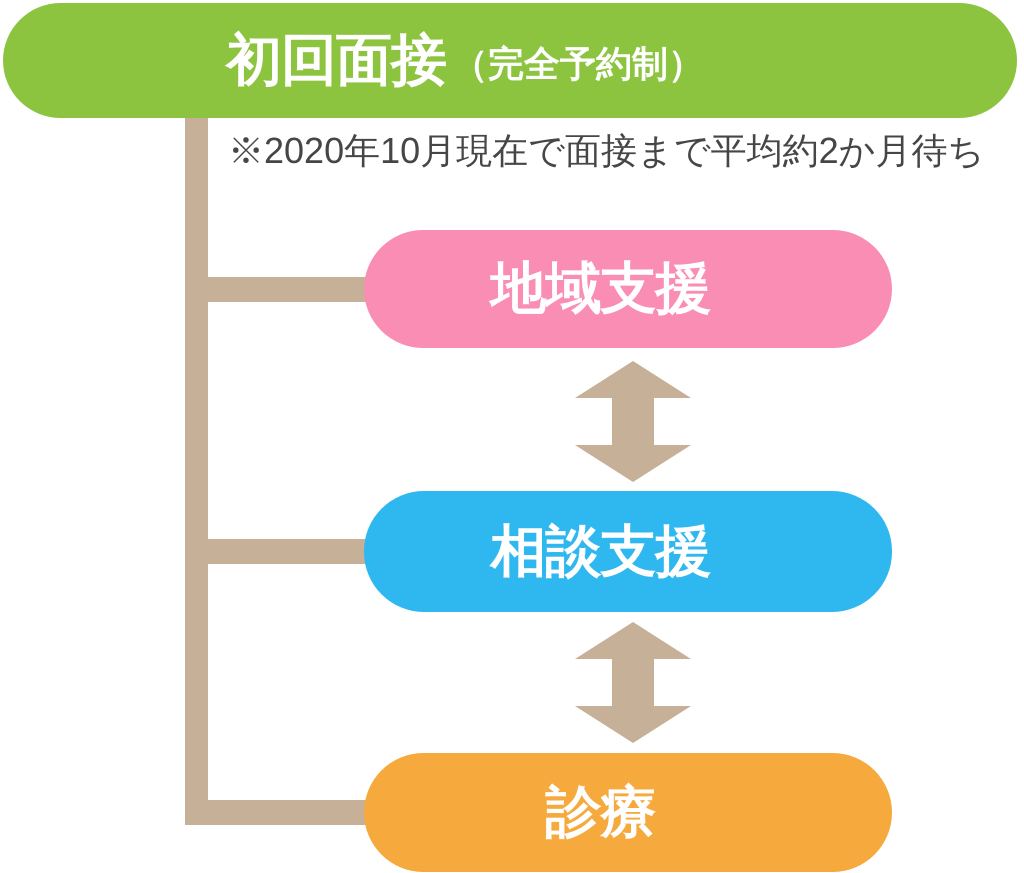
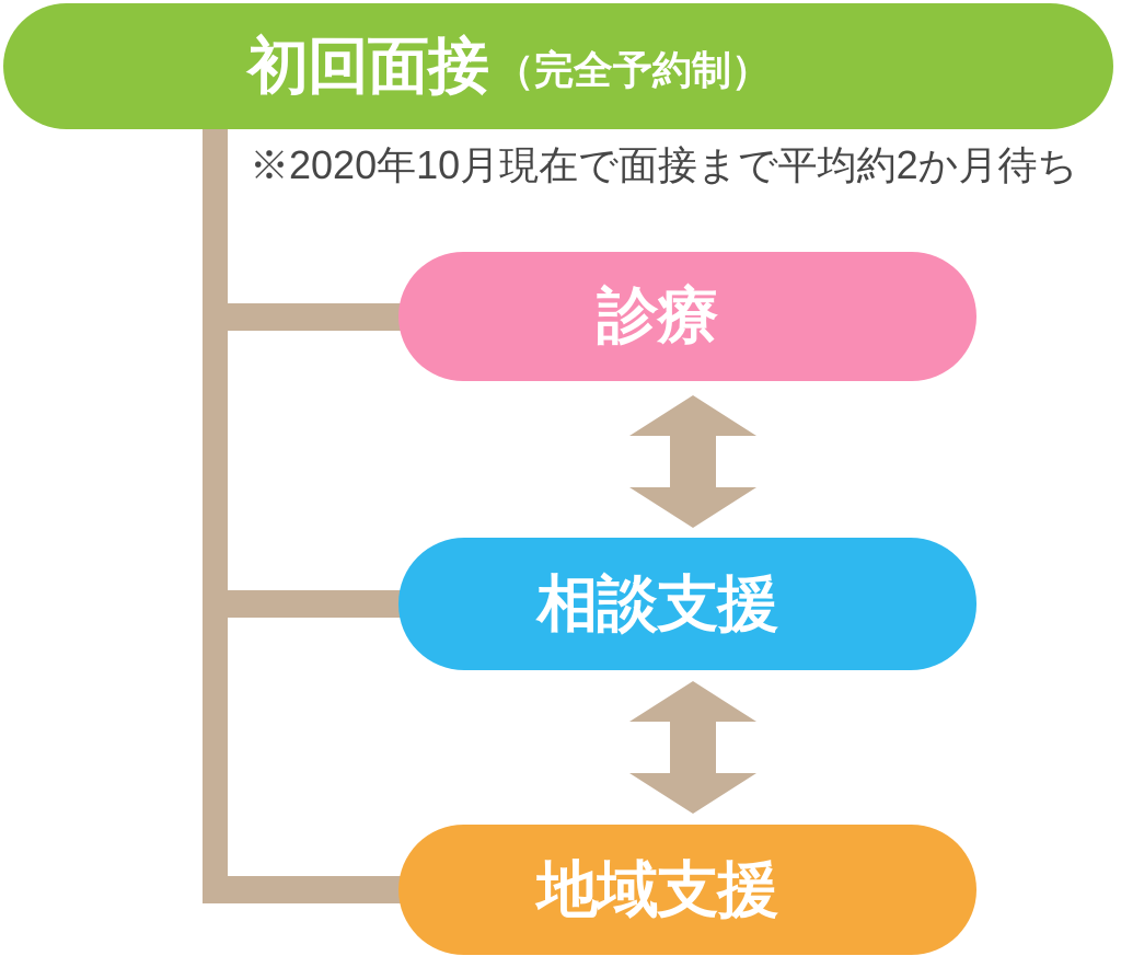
  初回面接
  （完全予約制）
  ※2020年10月現在で面接まで平均約2か月待ち
- 地域支援
+ 診療
  相談支援
- 診療
+ 地域支援
